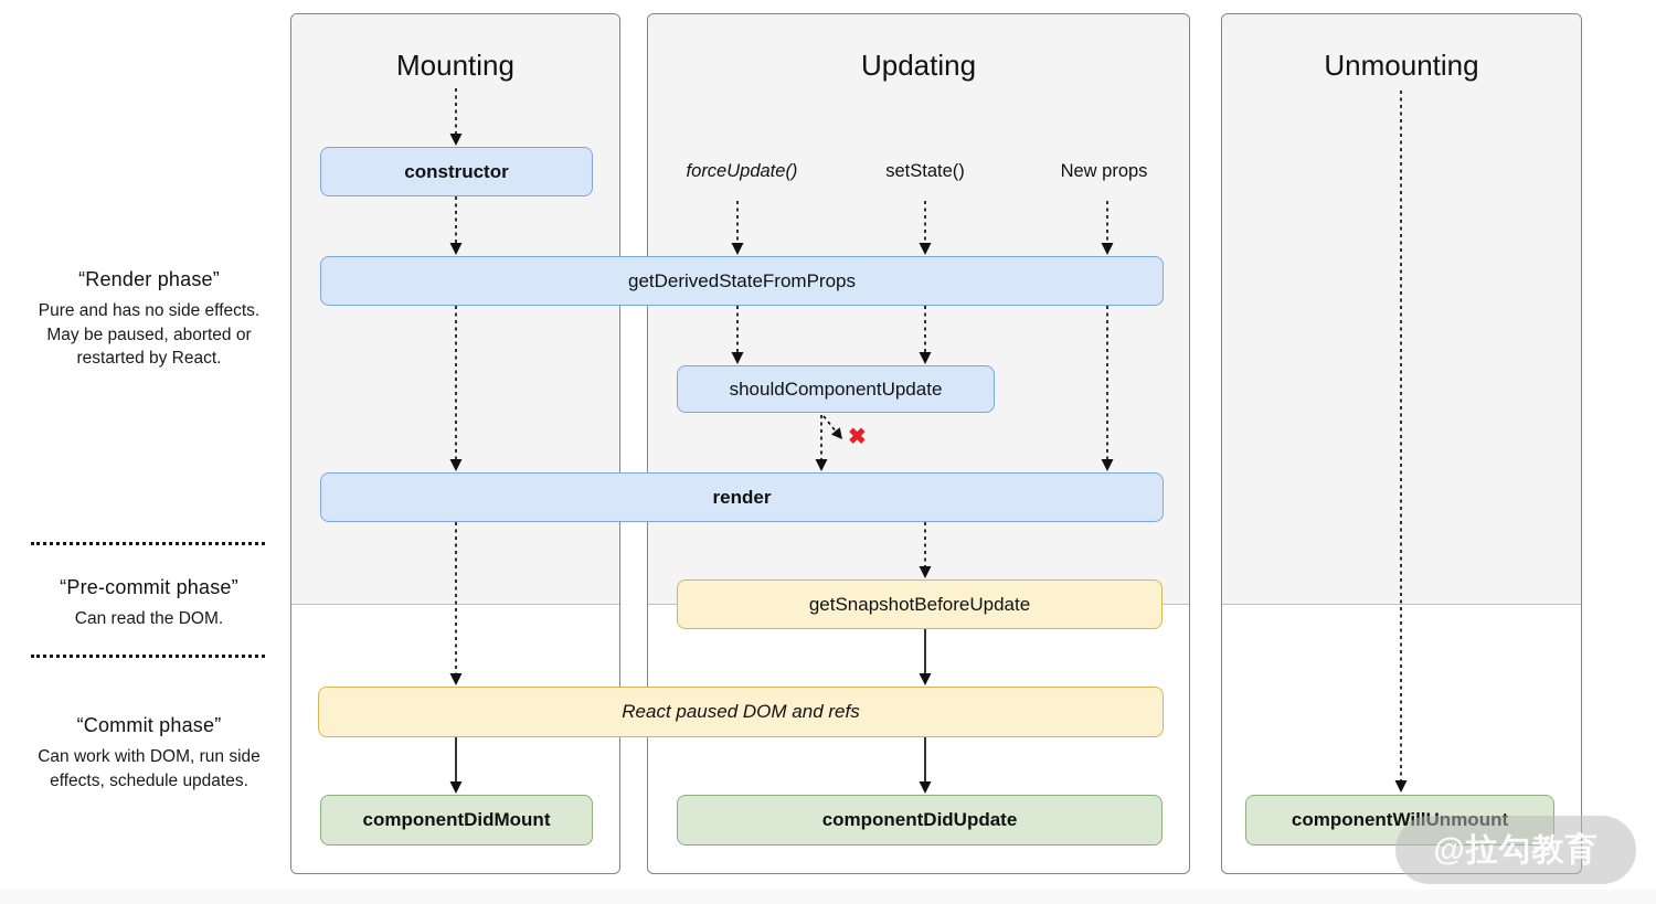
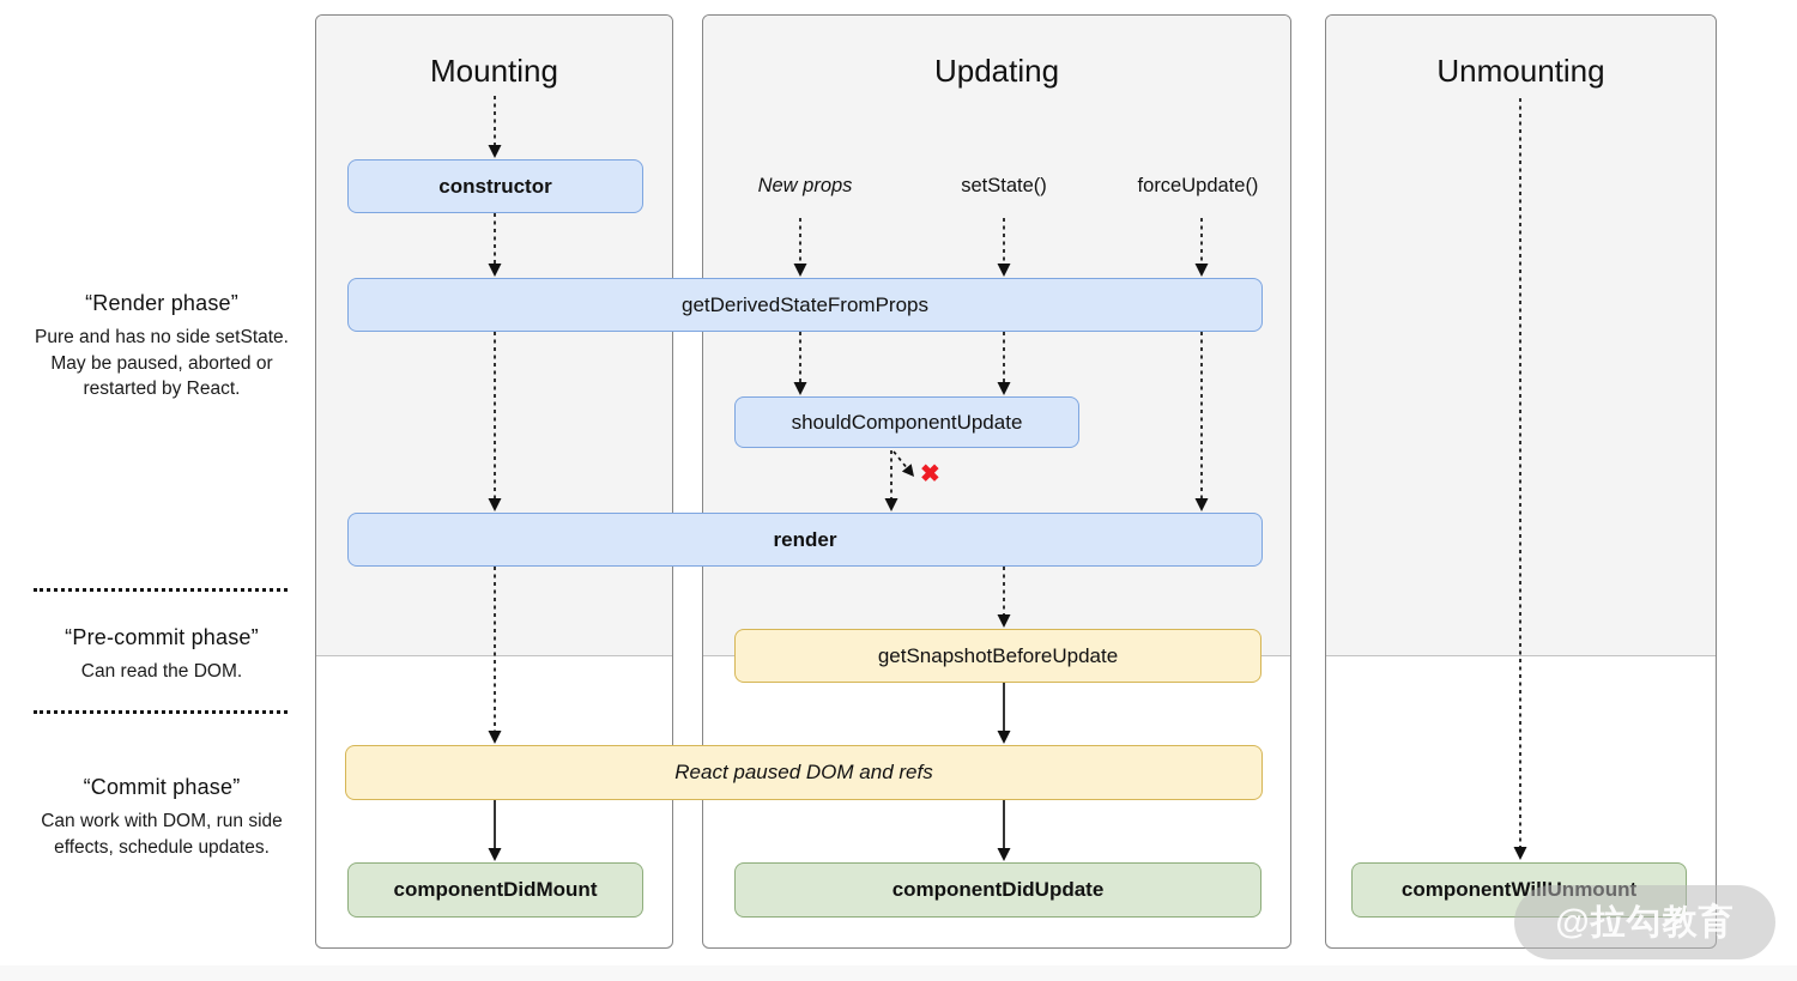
  Mounting
  Updating
  Unmounting
  “Render phase”
- Pure and has no side effects. May be paused, aborted or restarted by React.
+ Pure and has no side setState. May be paused, aborted or restarted by React.
  “Pre-commit phase”
  Can read the DOM.
  “Commit phase”
  Can work with DOM, run side effects, schedule updates.
- forceUpdate()
+ New props
  setState()
- New props
+ forceUpdate()
  ✖
  constructor
  getDerivedStateFromProps
  shouldComponentUpdate
  render
  getSnapshotBeforeUpdate
  React paused DOM and refs
  componentDidMount
  componentDidUpdate
  componentWillUnmount
  @拉勾教育
